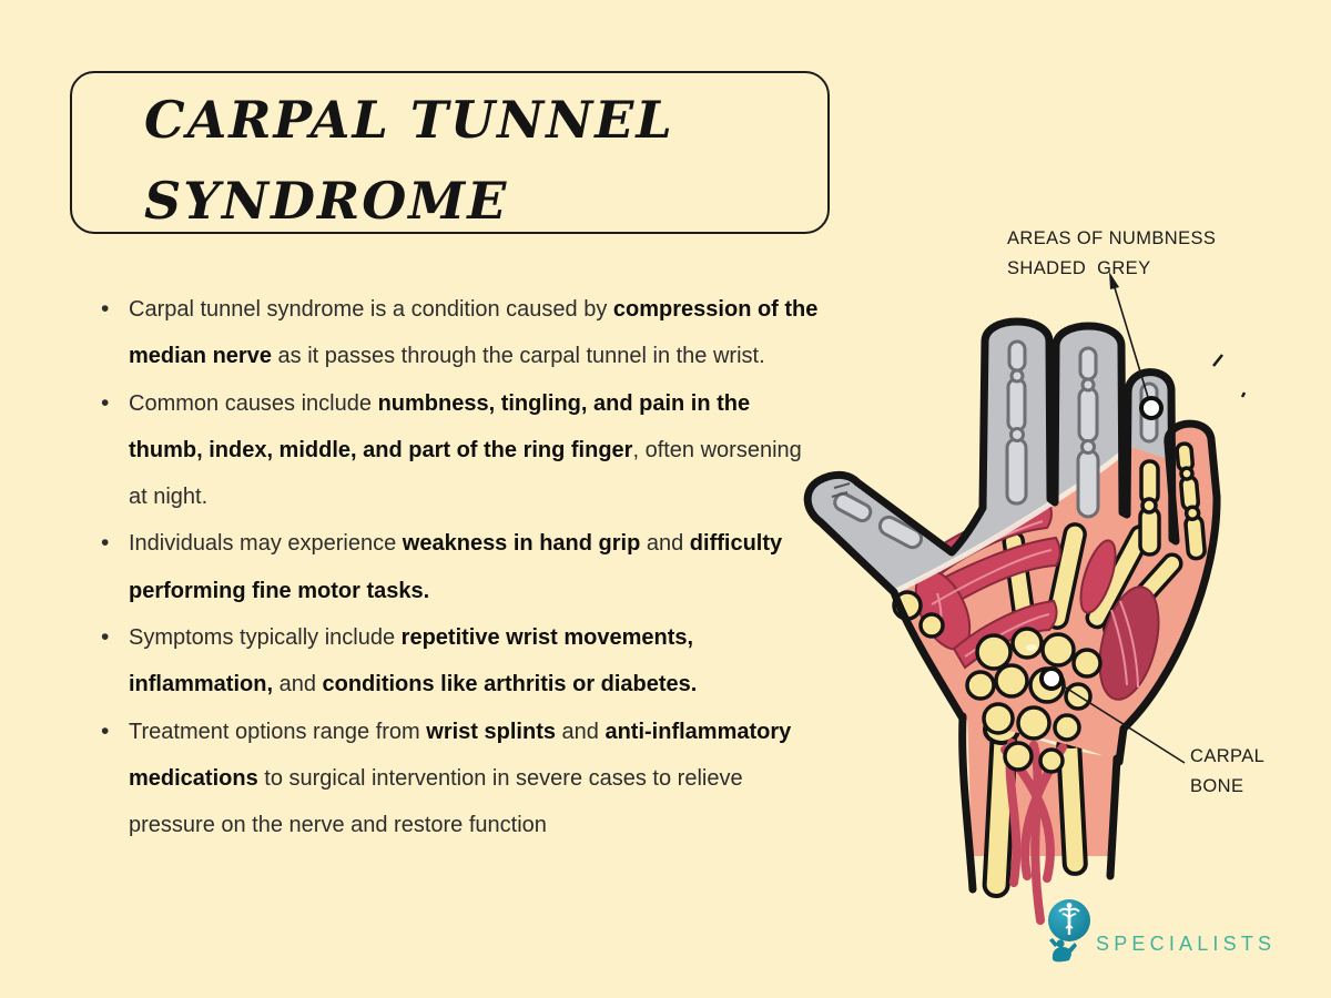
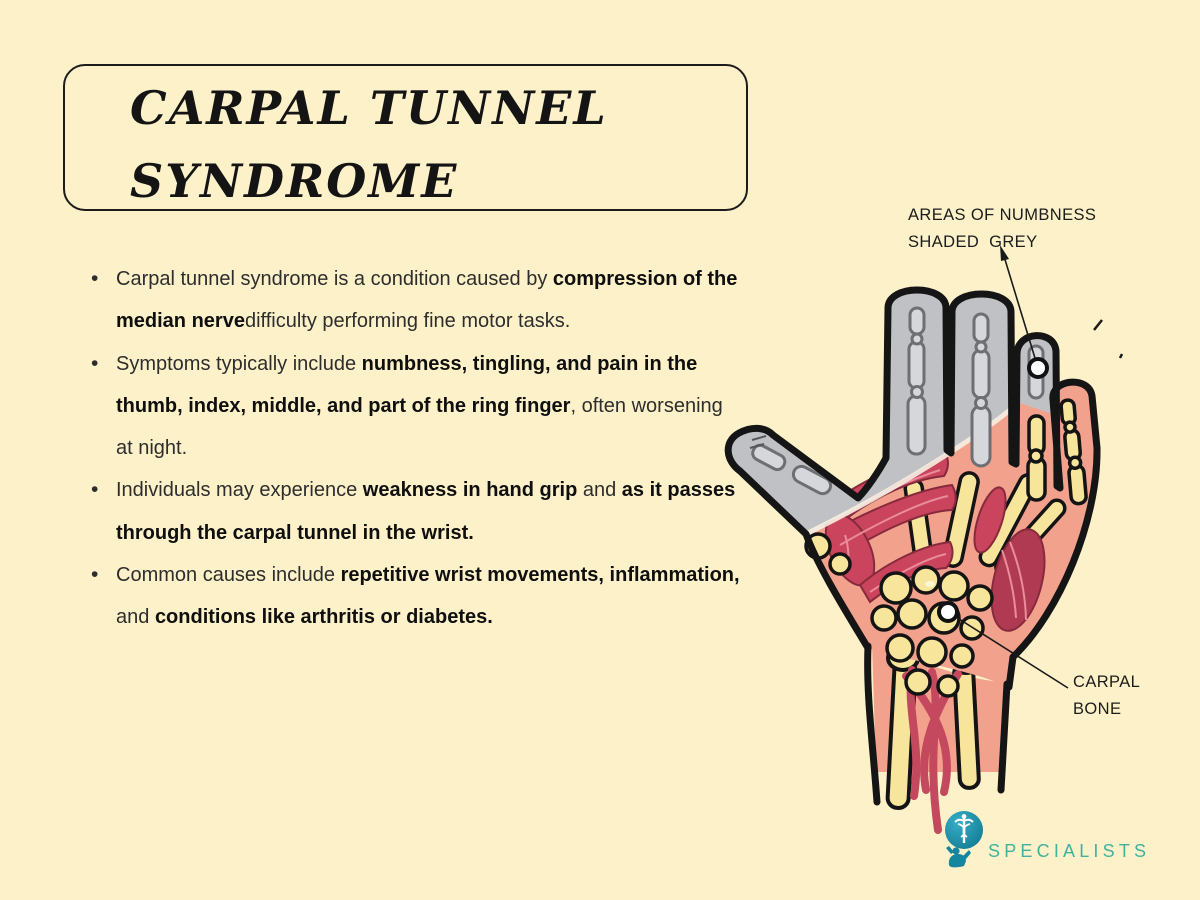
  CARPAL TUNNEL
  SYNDROME
- Carpal tunnel syndrome is a condition caused by compression of the median nerve as it passes through the carpal tunnel in the wrist.
+ Carpal tunnel syndrome is a condition caused by compression of the median nervedifficulty performing fine motor tasks.
- Common causes include numbness, tingling, and pain in the thumb, index, middle, and part of the ring finger, often worsening at night.
+ Symptoms typically include numbness, tingling, and pain in the thumb, index, middle, and part of the ring finger, often worsening at night.
- Individuals may experience weakness in hand grip and difficulty performing fine motor tasks.
+ Individuals may experience weakness in hand grip and as it passes through the carpal tunnel in the wrist.
- Symptoms typically include repetitive wrist movements, inflammation, and conditions like arthritis or diabetes.
+ Common causes include repetitive wrist movements, inflammation, and conditions like arthritis or diabetes.
- Treatment options range from wrist splints and anti-inflammatory medications to surgical intervention in severe cases to relieve pressure on the nerve and restore function
  AREAS OF NUMBNESS
  SHADED GREY
  CARPAL
  BONE
  SPECIALISTS
